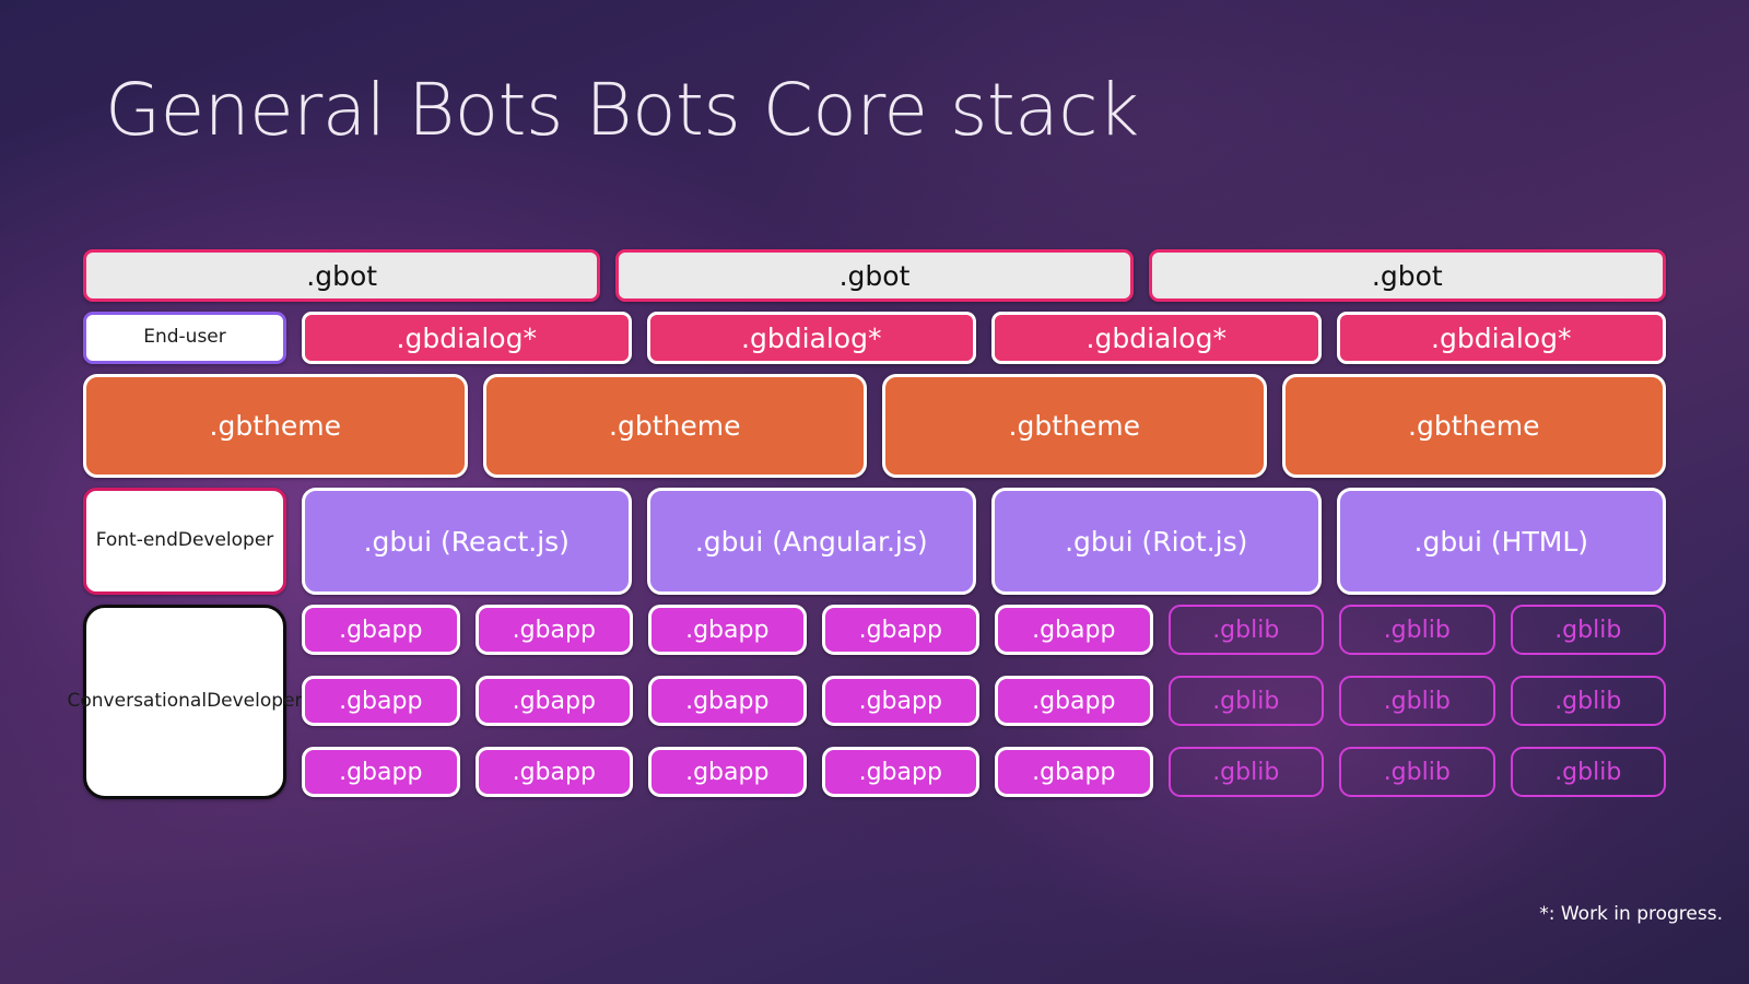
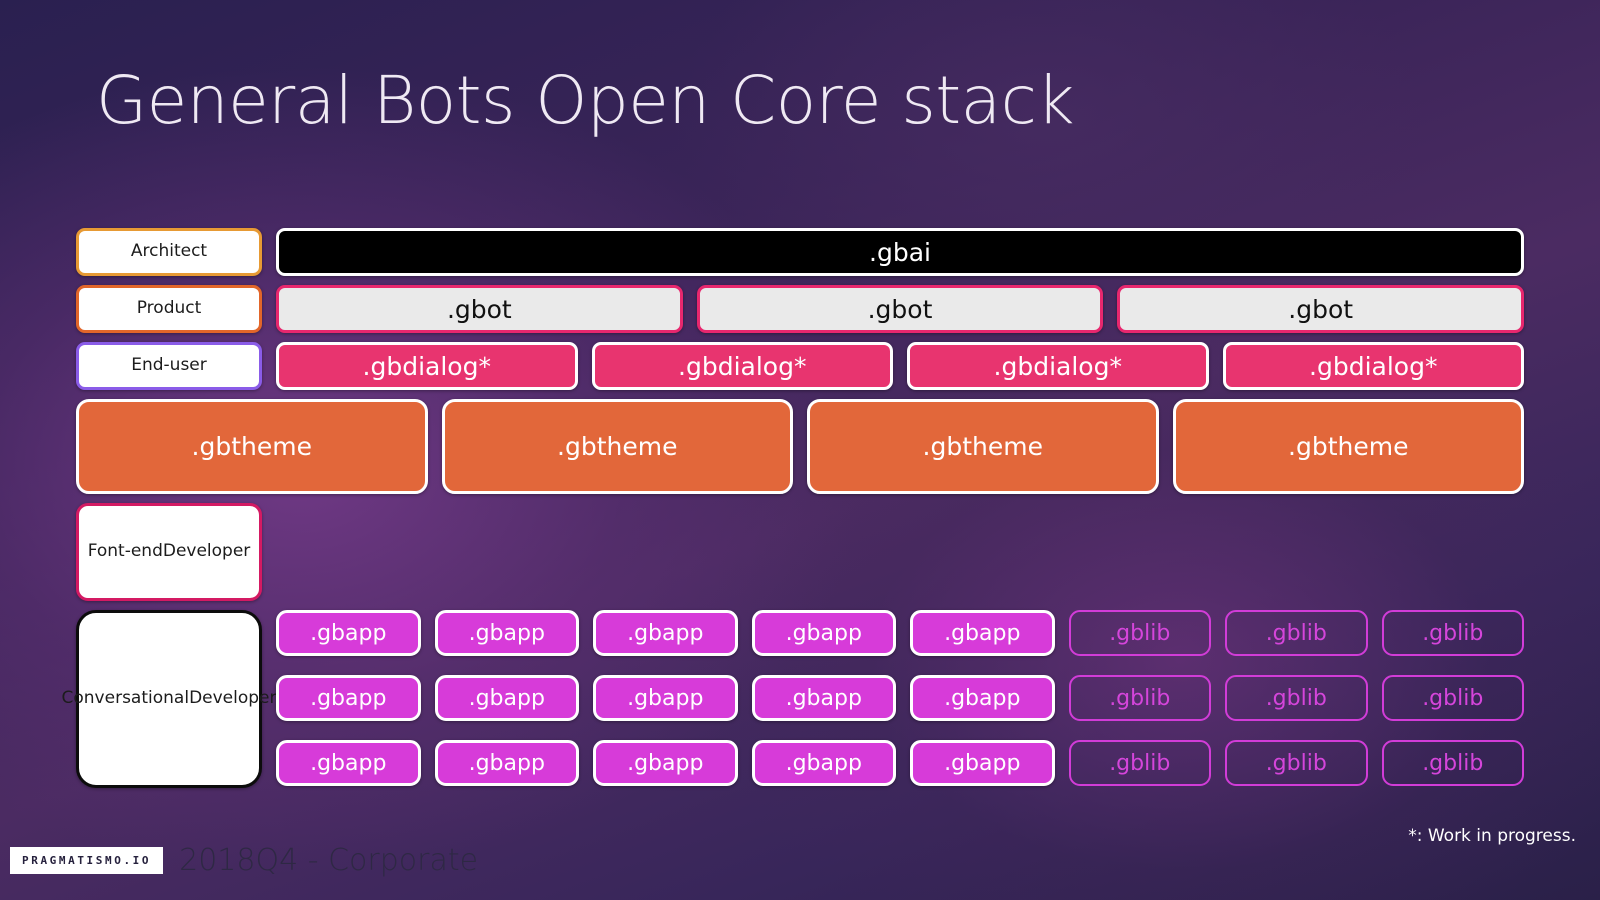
- General Bots Bots Core stack
+ General Bots Open Core stack
+ Architect
+ .gbai
+ Product
  .gbot
  .gbot
  .gbot
  End-user
  .gbdialog*
  .gbdialog*
  .gbdialog*
  .gbdialog*
  .gbtheme
  .gbtheme
  .gbtheme
  .gbtheme
  Font-end
  Developer
- .gbui (React.js)
- .gbui (Angular.js)
- .gbui (Riot.js)
- .gbui (HTML)
  Conversational
  Developer
  .gbapp
  .gbapp
  .gbapp
  .gbapp
  .gbapp
  .gblib
  .gblib
  .gblib
  .gbapp
  .gbapp
  .gbapp
  .gbapp
  .gbapp
  .gblib
  .gblib
  .gblib
  .gbapp
  .gbapp
  .gbapp
  .gbapp
  .gbapp
  .gblib
  .gblib
  .gblib
  *: Work in progress.
+ PRAGMATISMO.IO
+ 2018Q4 - Corporate
